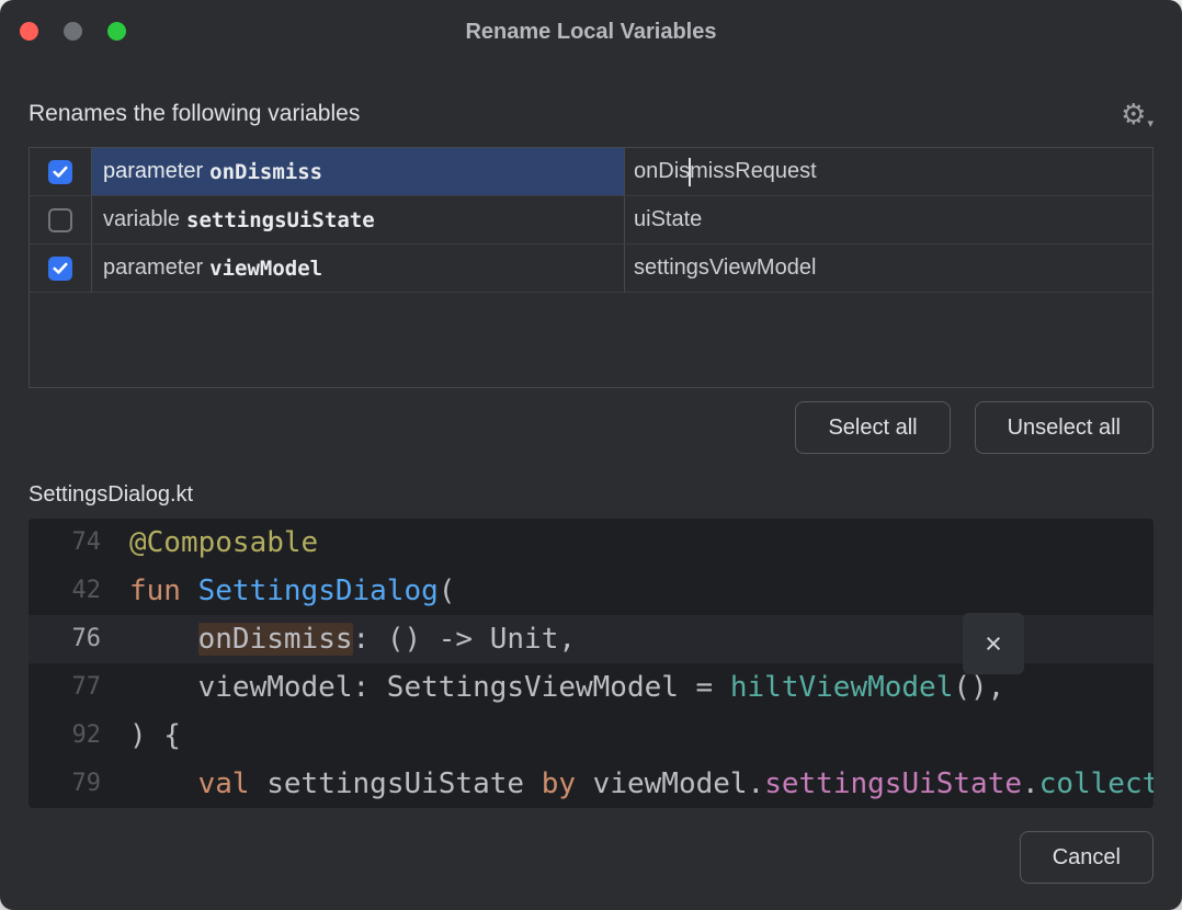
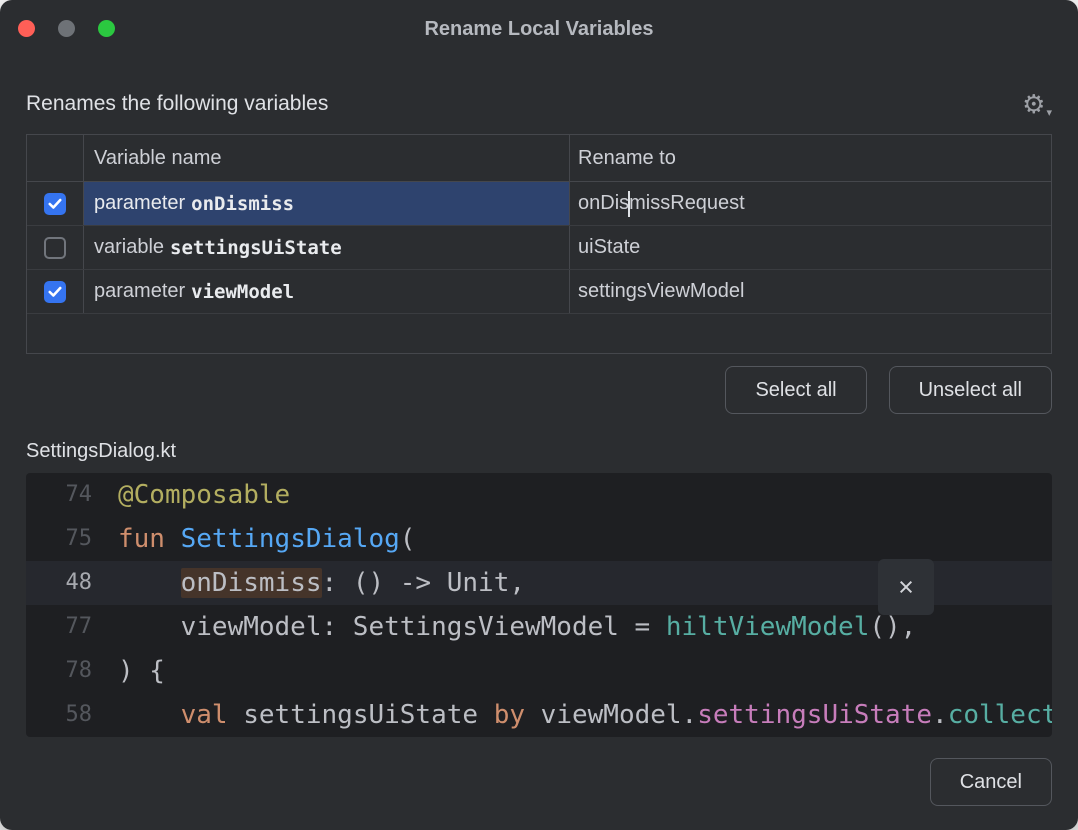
  Rename Local Variables
  Renames the following variables
  ⚙
  ▾
+ Variable name
+ Rename to
  parameter
  onDismiss
  onDis
  missRequest
  variable
  settingsUiState
  uiState
  parameter
  viewModel
  settingsViewModel
  Select all
  Unselect all
  SettingsDialog.kt
  74
  @Composable
- 42
+ 75
  fun SettingsDialog(
- 76
+ 48
  onDismiss: () -> Unit,
  77
  viewModel: SettingsViewModel = hiltViewModel(),
- 92
+ 78
  ) {
- 79
+ 58
  val settingsUiState by viewModel.settingsUiState.collect
  ×
  Cancel
